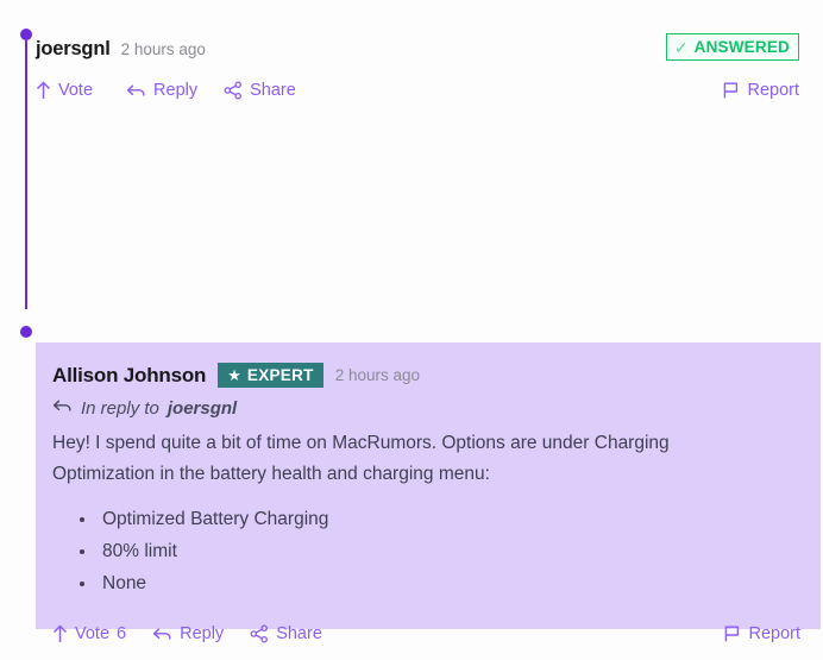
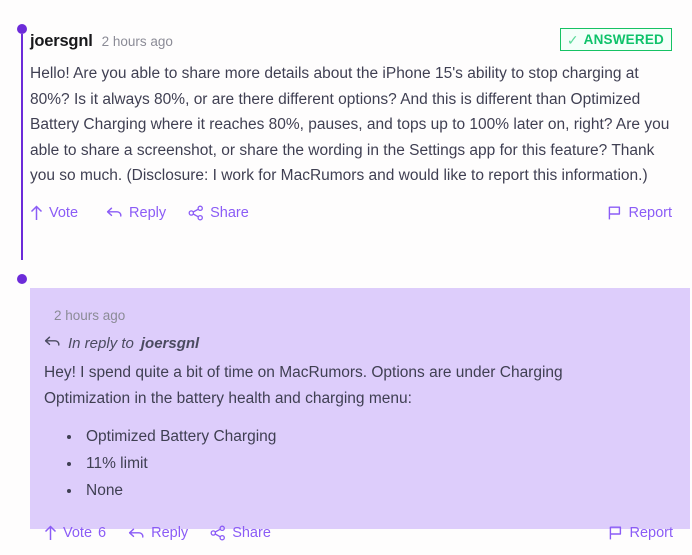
  joersgnl
  2 hours ago
  ✓
  ANSWERED
+ Hello! Are you able to share more details about the iPhone 15's ability to stop charging at 80%? Is it always 80%, or are there different options? And this is different than Optimized Battery Charging where it reaches 80%, pauses, and tops up to 100% later on, right? Are you able to share a screenshot, or share the wording in the Settings app for this feature? Thank you so much. (Disclosure: I work for MacRumors and would like to report this information.)
  Vote
  Reply
  Share
  Report
- Allison Johnson
- ★
- EXPERT
  2 hours ago
  In reply to
  joersgnl
  Hey! I spend quite a bit of time on MacRumors. Options are under Charging Optimization in the battery health and charging menu:
  Optimized Battery Charging
- 80% limit
+ 11% limit
  None
  Vote
  6
  Reply
  Share
  Report
